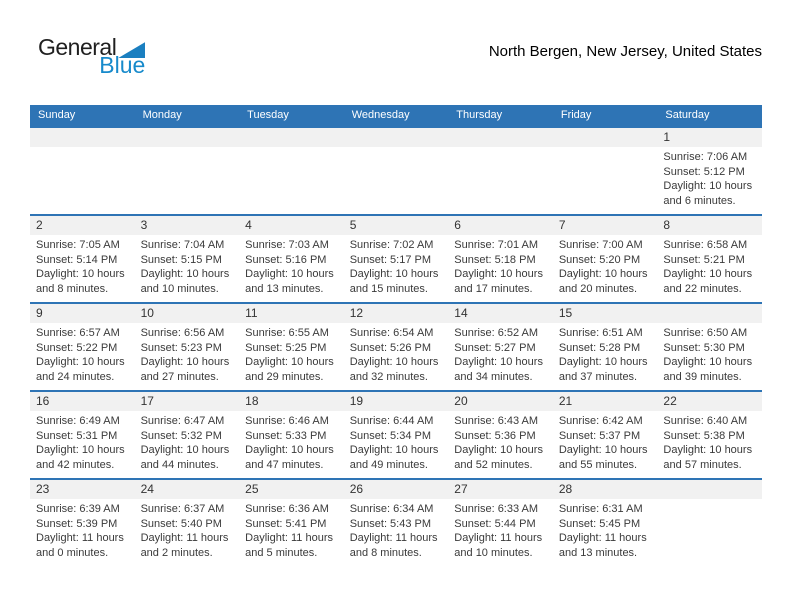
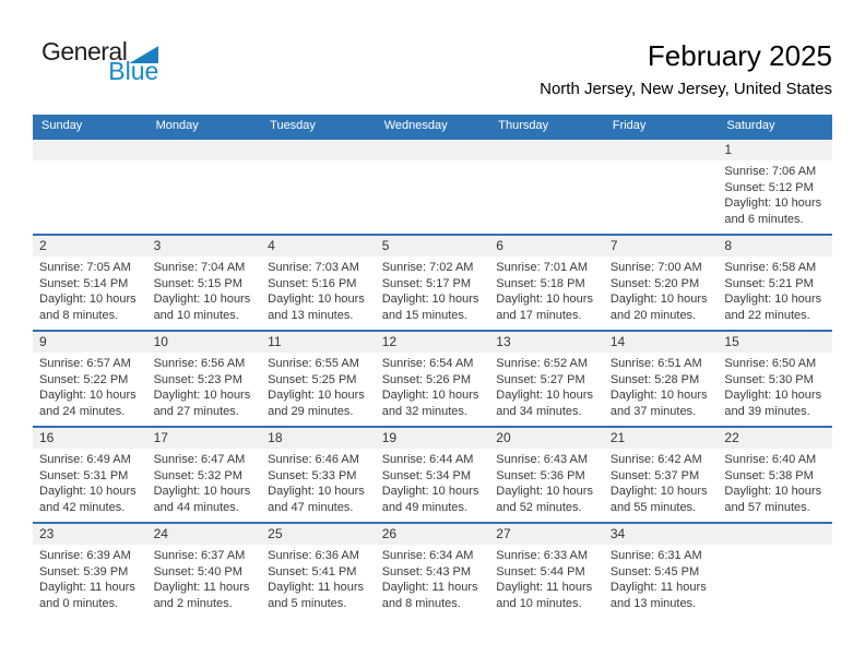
  General
  Blue
+ February 2025
- North Bergen, New Jersey, United States
+ North Jersey, New Jersey, United States
  Sunday
  Monday
  Tuesday
  Wednesday
  Thursday
  Friday
  Saturday
  1
  Sunrise: 7:06 AM
  Sunset: 5:12 PM
  Daylight: 10 hours
  and 6 minutes.
  2
  3
  4
  5
  6
  7
  8
  Sunrise: 7:05 AM
  Sunset: 5:14 PM
  Daylight: 10 hours
  and 8 minutes.
  Sunrise: 7:04 AM
  Sunset: 5:15 PM
  Daylight: 10 hours
  and 10 minutes.
  Sunrise: 7:03 AM
  Sunset: 5:16 PM
  Daylight: 10 hours
  and 13 minutes.
  Sunrise: 7:02 AM
  Sunset: 5:17 PM
  Daylight: 10 hours
  and 15 minutes.
  Sunrise: 7:01 AM
  Sunset: 5:18 PM
  Daylight: 10 hours
  and 17 minutes.
  Sunrise: 7:00 AM
  Sunset: 5:20 PM
  Daylight: 10 hours
  and 20 minutes.
  Sunrise: 6:58 AM
  Sunset: 5:21 PM
  Daylight: 10 hours
  and 22 minutes.
  9
  10
  11
  12
+ 13
  14
  15
  Sunrise: 6:57 AM
  Sunset: 5:22 PM
  Daylight: 10 hours
  and 24 minutes.
  Sunrise: 6:56 AM
  Sunset: 5:23 PM
  Daylight: 10 hours
  and 27 minutes.
  Sunrise: 6:55 AM
  Sunset: 5:25 PM
  Daylight: 10 hours
  and 29 minutes.
  Sunrise: 6:54 AM
  Sunset: 5:26 PM
  Daylight: 10 hours
  and 32 minutes.
  Sunrise: 6:52 AM
  Sunset: 5:27 PM
  Daylight: 10 hours
  and 34 minutes.
  Sunrise: 6:51 AM
  Sunset: 5:28 PM
  Daylight: 10 hours
  and 37 minutes.
  Sunrise: 6:50 AM
  Sunset: 5:30 PM
  Daylight: 10 hours
  and 39 minutes.
  16
  17
  18
  19
  20
  21
  22
  Sunrise: 6:49 AM
  Sunset: 5:31 PM
  Daylight: 10 hours
  and 42 minutes.
  Sunrise: 6:47 AM
  Sunset: 5:32 PM
  Daylight: 10 hours
  and 44 minutes.
  Sunrise: 6:46 AM
  Sunset: 5:33 PM
  Daylight: 10 hours
  and 47 minutes.
  Sunrise: 6:44 AM
  Sunset: 5:34 PM
  Daylight: 10 hours
  and 49 minutes.
  Sunrise: 6:43 AM
  Sunset: 5:36 PM
  Daylight: 10 hours
  and 52 minutes.
  Sunrise: 6:42 AM
  Sunset: 5:37 PM
  Daylight: 10 hours
  and 55 minutes.
  Sunrise: 6:40 AM
  Sunset: 5:38 PM
  Daylight: 10 hours
  and 57 minutes.
  23
  24
  25
  26
  27
- 28
+ 34
  Sunrise: 6:39 AM
  Sunset: 5:39 PM
  Daylight: 11 hours
  and 0 minutes.
  Sunrise: 6:37 AM
  Sunset: 5:40 PM
  Daylight: 11 hours
  and 2 minutes.
  Sunrise: 6:36 AM
  Sunset: 5:41 PM
  Daylight: 11 hours
  and 5 minutes.
  Sunrise: 6:34 AM
  Sunset: 5:43 PM
  Daylight: 11 hours
  and 8 minutes.
  Sunrise: 6:33 AM
  Sunset: 5:44 PM
  Daylight: 11 hours
  and 10 minutes.
  Sunrise: 6:31 AM
  Sunset: 5:45 PM
  Daylight: 11 hours
  and 13 minutes.
